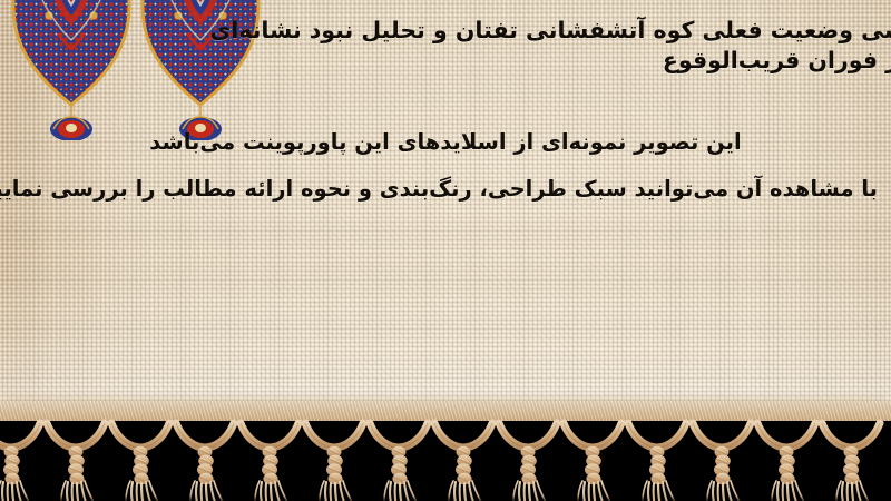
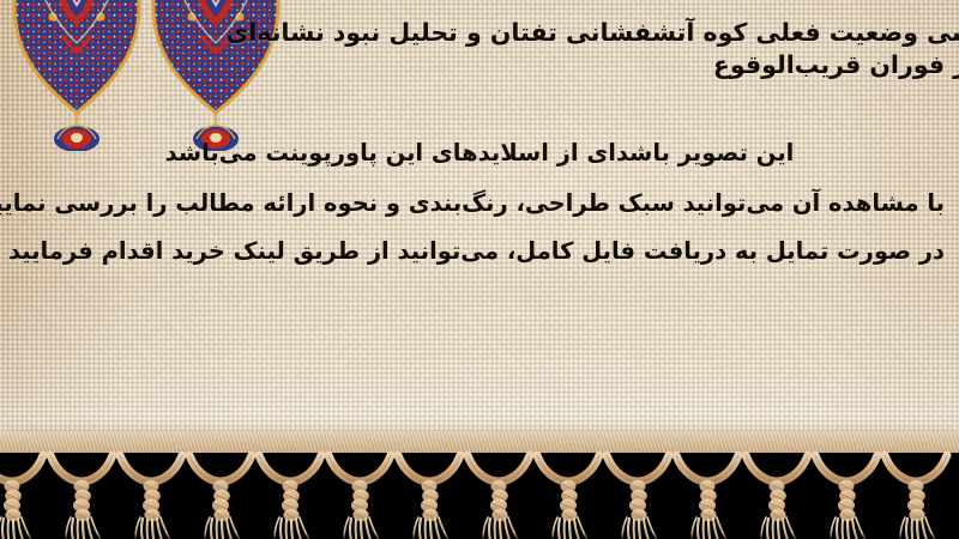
  ی وضعیت فعلی کوه آتشفشانی تفتان و تحلیل نبود نشانه‌ای
  فوران قریب‌الوقوع
- این تصویر نمونه‌ای از اسلایدهای این پاورپوینت می‌باشد
+ این تصویر باشد‌ای از اسلایدهای این پاورپوینت می‌باشد
  با مشاهده آن می‌توانید سبک طراحی، رنگ‌بندی و نحوه ارائه مطالب را بررسی نمای
+ در صورت تمایل به دریافت فایل کامل، می‌توانید از طریق لینک خرید اقدام فرمایید
